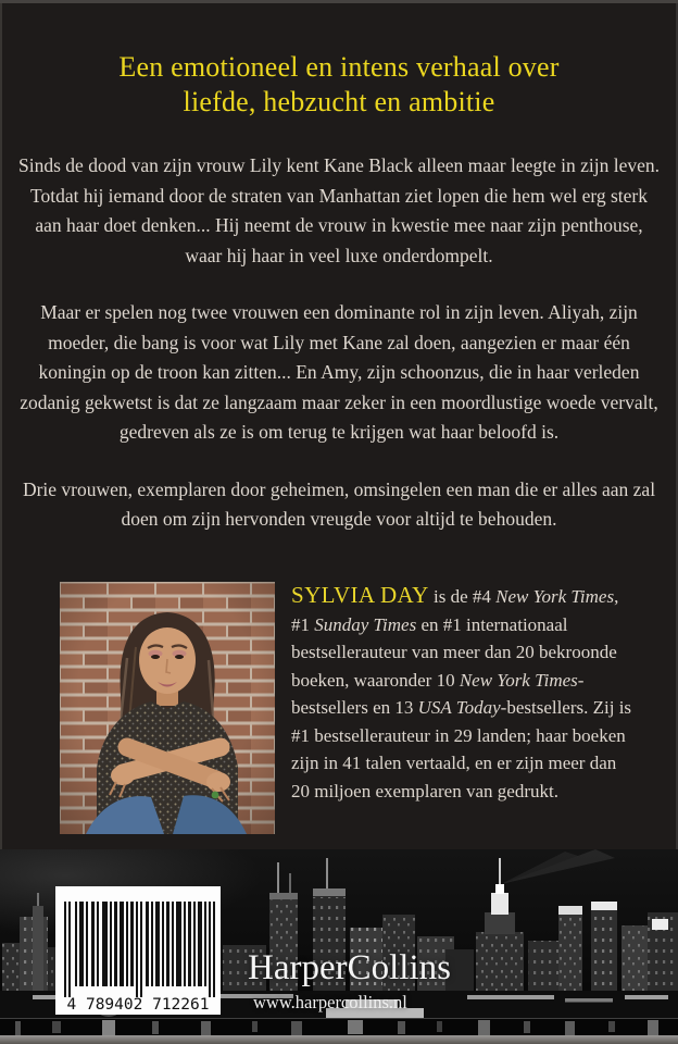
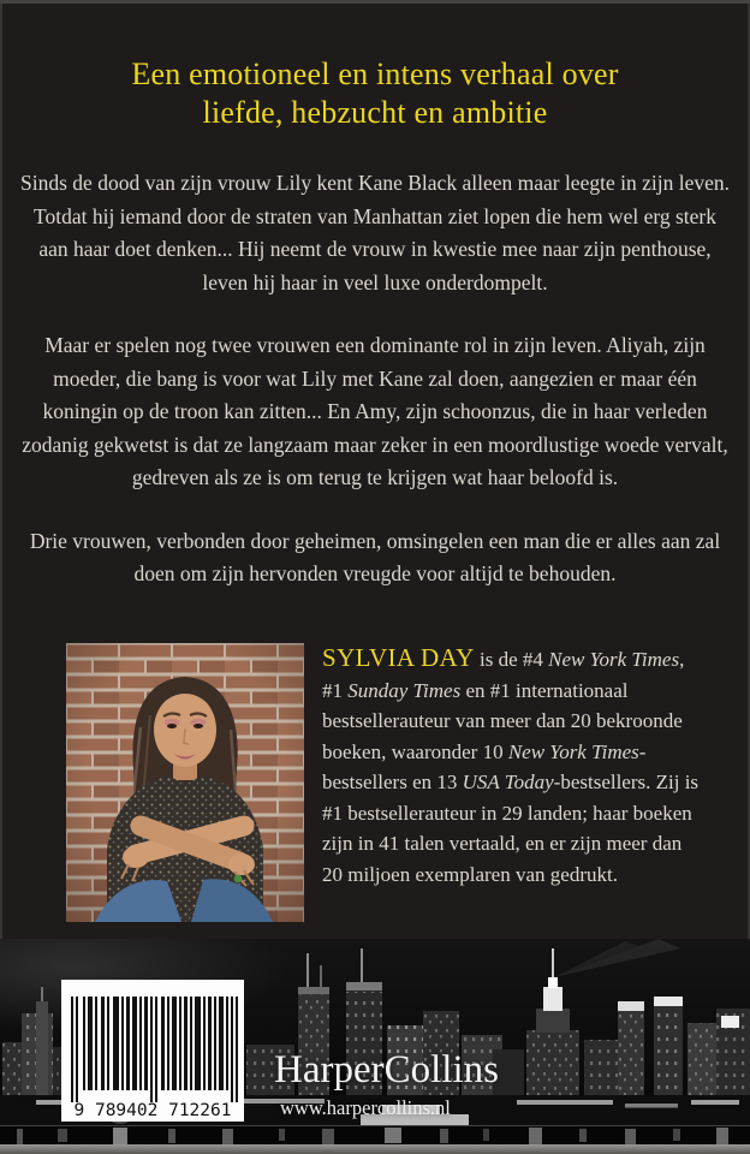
  Een emotioneel en intens verhaal over
  liefde, hebzucht en ambitie
- Sinds de dood van zijn vrouw Lily kent Kane Black alleen maar leegte in zijn leven. Totdat hij iemand door de straten van Manhattan ziet lopen die hem wel erg sterk aan haar doet denken... Hij neemt de vrouw in kwestie mee naar zijn penthouse, waar hij haar in veel luxe onderdompelt.
+ Sinds de dood van zijn vrouw Lily kent Kane Black alleen maar leegte in zijn leven. Totdat hij iemand door de straten van Manhattan ziet lopen die hem wel erg sterk aan haar doet denken... Hij neemt de vrouw in kwestie mee naar zijn penthouse, leven hij haar in veel luxe onderdompelt.
  Maar er spelen nog twee vrouwen een dominante rol in zijn leven. Aliyah, zijn moeder, die bang is voor wat Lily met Kane zal doen, aangezien er maar één koningin op de troon kan zitten... En Amy, zijn schoonzus, die in haar verleden zodanig gekwetst is dat ze langzaam maar zeker in een moordlustige woede vervalt, gedreven als ze is om terug te krijgen wat haar beloofd is.
- Drie vrouwen, exemplaren door geheimen, omsingelen een man die er alles aan zal doen om zijn hervonden vreugde voor altijd te behouden.
+ Drie vrouwen, verbonden door geheimen, omsingelen een man die er alles aan zal doen om zijn hervonden vreugde voor altijd te behouden.
  SYLVIA DAY is de #4 New York Times, #1 Sunday Times en #1 internationaal bestsellerauteur van meer dan 20 bekroonde boeken, waaronder 10 New York Times-bestsellers en 13 USA Today-bestsellers. Zij is #1 bestsellerauteur in 29 landen; haar boeken zijn in 41 talen vertaald, en er zijn meer dan 20 miljoen exemplaren van gedrukt.
- 4 789402 712261
+ 9 789402 712261
  HarperCollins
  www.harpercollins.nl
